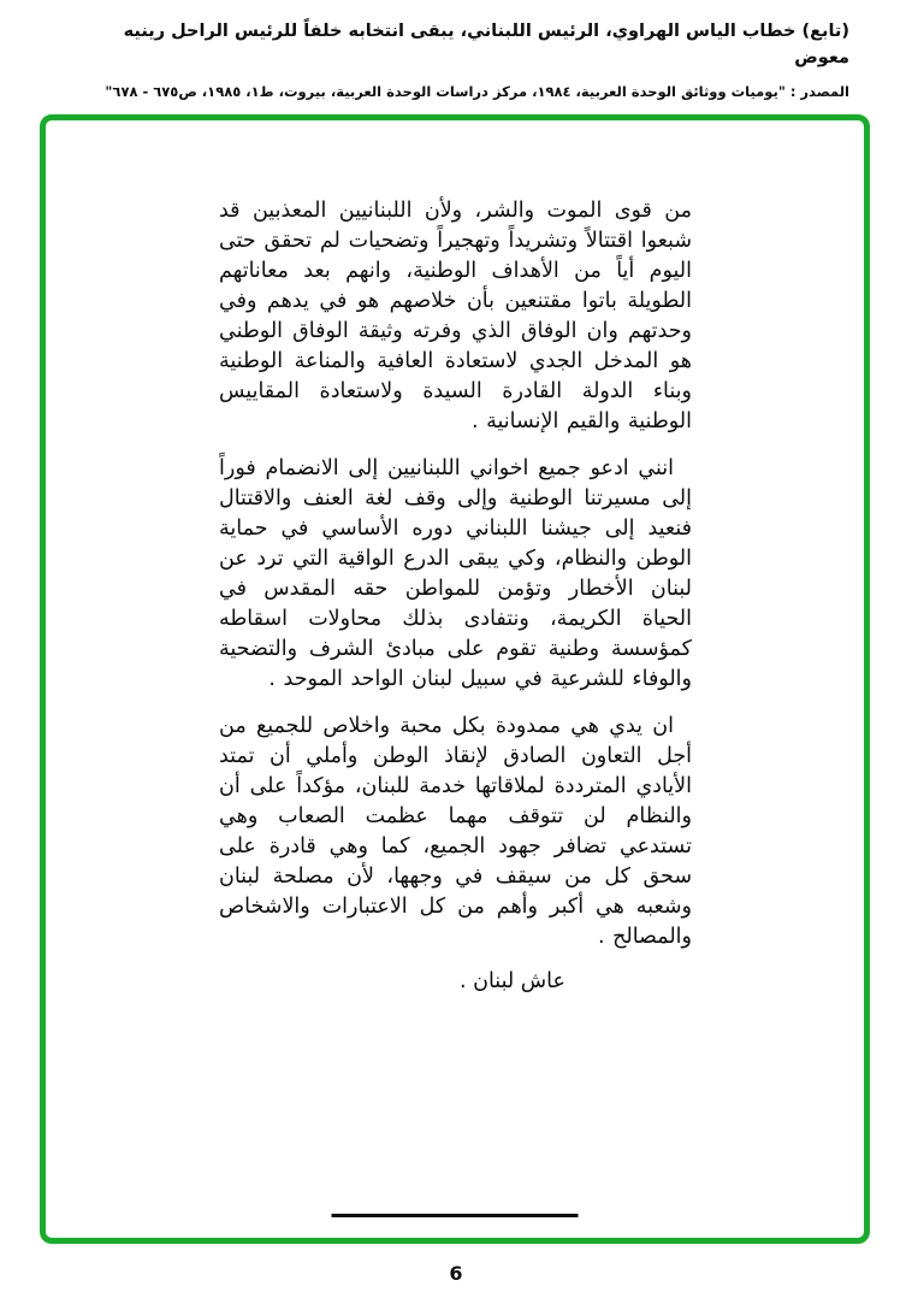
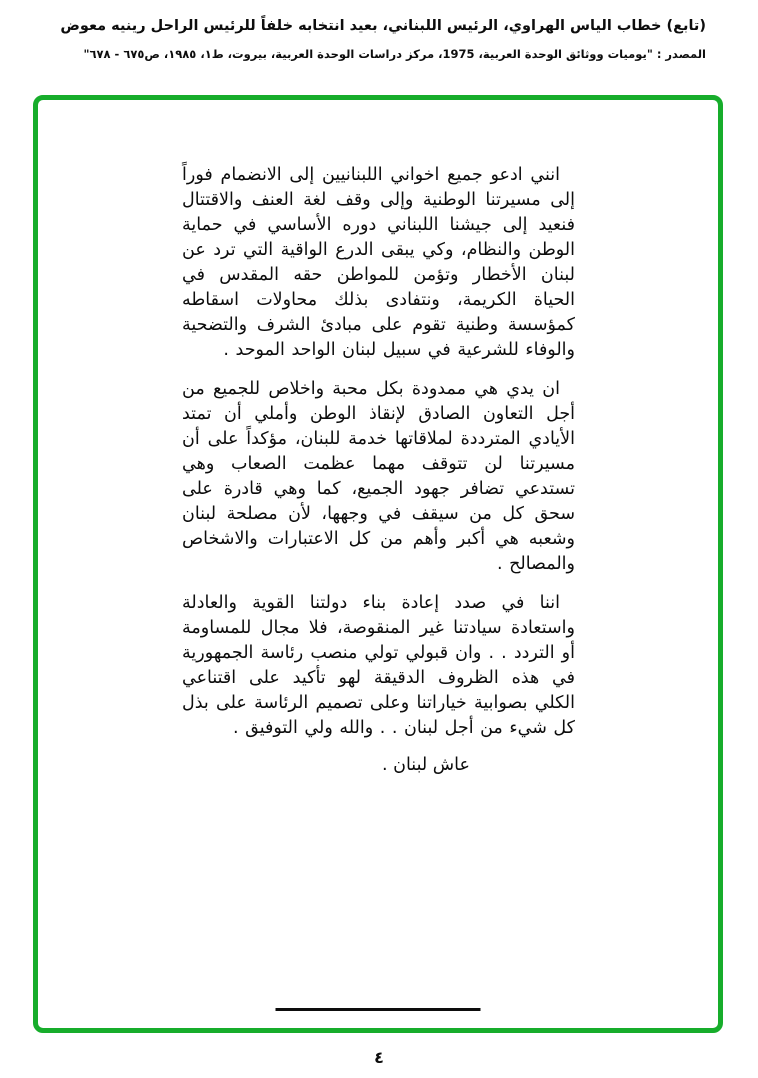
- (تابع) خطاب الياس الهراوي، الرئيس اللبناني، يبقى انتخابه خلفاً للرئيس الراحل رينيه معوض
+ (تابع) خطاب الياس الهراوي، الرئيس اللبناني، بعيد انتخابه خلفاً للرئيس الراحل رينيه معوض
- المصدر : "يوميات ووثائق الوحدة العربية، ١٩٨٤، مركز دراسات الوحدة العربية، بيروت، ط١، ١٩٨٥، ص٦٧٥ - ٦٧٨"
+ المصدر : "يوميات ووثائق الوحدة العربية، 1975، مركز دراسات الوحدة العربية، بيروت، ط١، ١٩٨٥، ص٦٧٥ - ٦٧٨"
- من قوى الموت والشر، ولأن اللبنانيين المعذبين قد شبعوا اقتتالاً وتشريداً وتهجيراً وتضحيات لم تحقق حتى اليوم أياً من الأهداف الوطنية، وانهم بعد معاناتهم الطويلة باتوا مقتنعين بأن خلاصهم هو في يدهم وفي وحدتهم وان الوفاق الذي وفرته وثيقة الوفاق الوطني هو المدخل الجدي لاستعادة العافية والمناعة الوطنية وبناء الدولة القادرة السيدة ولاستعادة المقاييس الوطنية والقيم الإنسانية .
  انني ادعو جميع اخواني اللبنانيين إلى الانضمام فوراً إلى مسيرتنا الوطنية وإلى وقف لغة العنف والاقتتال فنعيد إلى جيشنا اللبناني دوره الأساسي في حماية الوطن والنظام، وكي يبقى الدرع الواقية التي ترد عن لبنان الأخطار وتؤمن للمواطن حقه المقدس في الحياة الكريمة، ونتفادى بذلك محاولات اسقاطه كمؤسسة وطنية تقوم على مبادئ الشرف والتضحية والوفاء للشرعية في سبيل لبنان الواحد الموحد .
- ان يدي هي ممدودة بكل محبة واخلاص للجميع من أجل التعاون الصادق لإنقاذ الوطن وأملي أن تمتد الأيادي المترددة لملاقاتها خدمة للبنان، مؤكداً على أن والنظام لن تتوقف مهما عظمت الصعاب وهي تستدعي تضافر جهود الجميع، كما وهي قادرة على سحق كل من سيقف في وجهها، لأن مصلحة لبنان وشعبه هي أكبر وأهم من كل الاعتبارات والاشخاص والمصالح .
+ ان يدي هي ممدودة بكل محبة واخلاص للجميع من أجل التعاون الصادق لإنقاذ الوطن وأملي أن تمتد الأيادي المترددة لملاقاتها خدمة للبنان، مؤكداً على أن مسيرتنا لن تتوقف مهما عظمت الصعاب وهي تستدعي تضافر جهود الجميع، كما وهي قادرة على سحق كل من سيقف في وجهها، لأن مصلحة لبنان وشعبه هي أكبر وأهم من كل الاعتبارات والاشخاص والمصالح .
+ اننا في صدد إعادة بناء دولتنا القوية والعادلة واستعادة سيادتنا غير المنقوصة، فلا مجال للمساومة أو التردد . . وان قبولي تولي منصب رئاسة الجمهورية في هذه الظروف الدقيقة لهو تأكيد على اقتناعي الكلي بصوابية خياراتنا وعلى تصميم الرئاسة على بذل كل شيء من أجل لبنان . . والله ولي التوفيق .
  عاش لبنان .
- 6
+ ٤
